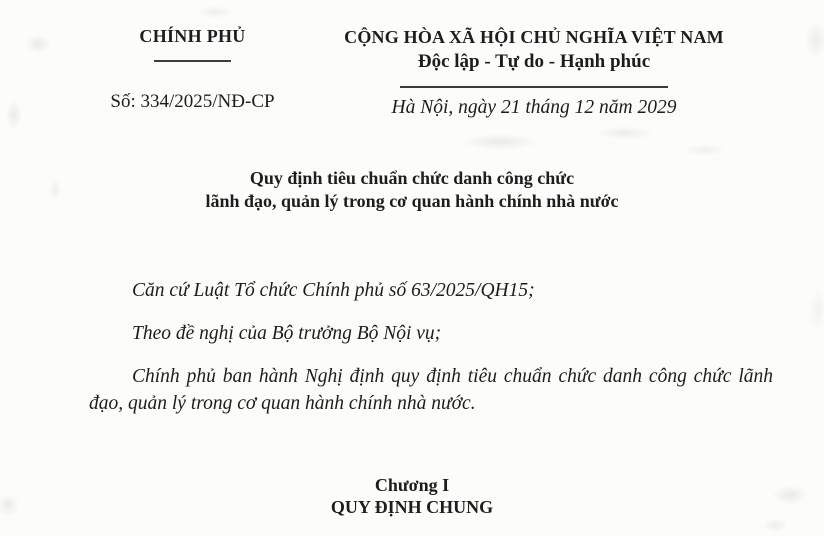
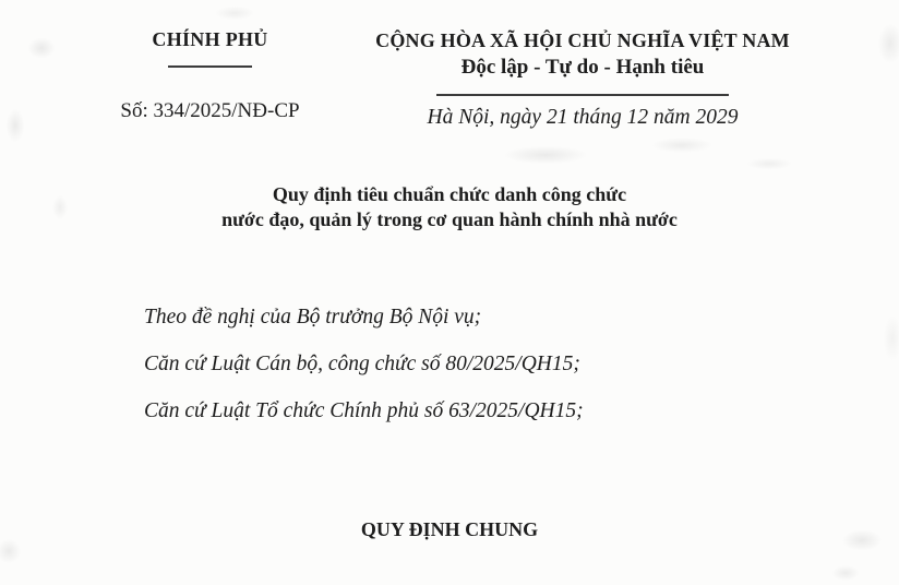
  CHÍNH PHỦ
  Số: 334/2025/NĐ-CP
  CỘNG HÒA XÃ HỘI CHỦ NGHĨA VIỆT NAM
- Độc lập - Tự do - Hạnh phúc
+ Độc lập - Tự do - Hạnh tiêu
  Hà Nội, ngày 21 tháng 12 năm 2029
  Quy định tiêu chuẩn chức danh công chức
- lãnh đạo, quản lý trong cơ quan hành chính nhà nước
+ nước đạo, quản lý trong cơ quan hành chính nhà nước
- Căn cứ Luật Tổ chức Chính phủ số 63/2025/QH15;
+ Theo đề nghị của Bộ trưởng Bộ Nội vụ;
+ Căn cứ Luật Cán bộ, công chức số 80/2025/QH15;
- Theo đề nghị của Bộ trưởng Bộ Nội vụ;
+ Căn cứ Luật Tổ chức Chính phủ số 63/2025/QH15;
- Chính phủ ban hành Nghị định quy định tiêu chuẩn chức danh công chức lãnh đạo, quản lý trong cơ quan hành chính nhà nước.
- Chương I
  QUY ĐỊNH CHUNG
